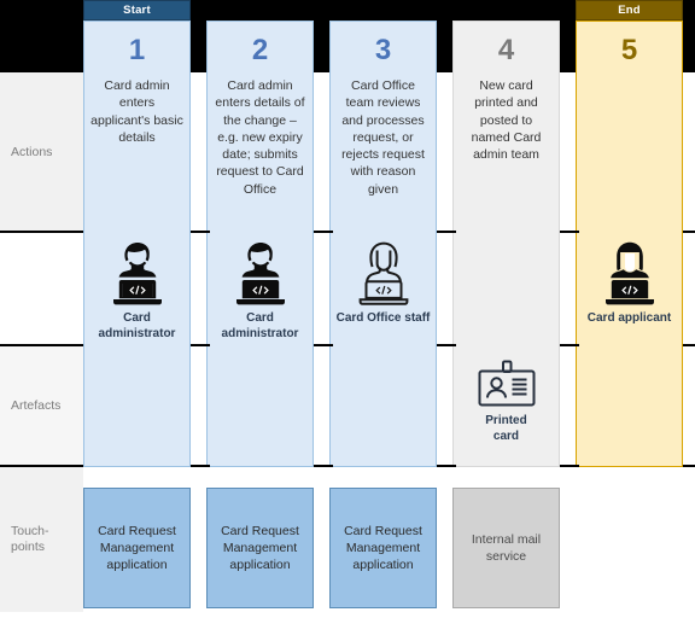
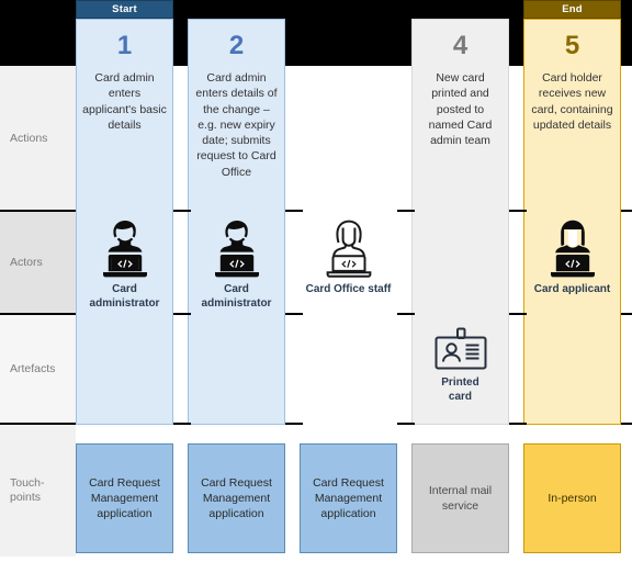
  Actions
+ Actors
  Artefacts
  Touch-
  points
  Start
  1
  Card admin enters applicant's basic details
  Card administrator
  Card Request Management application
  2
  Card admin enters details of the change – e.g. new expiry date; submits request to Card Office
  Card administrator
  Card Request Management application
- 3
- Card Office team reviews and processes request, or rejects request with reason given
  Card Office staff
  Card Request Management application
  4
  New card printed and posted to named Card admin team
  Printed
  card
  Internal mail service
  End
  5
+ Card holder receives new card, containing updated details
  Card applicant
+ In-person
